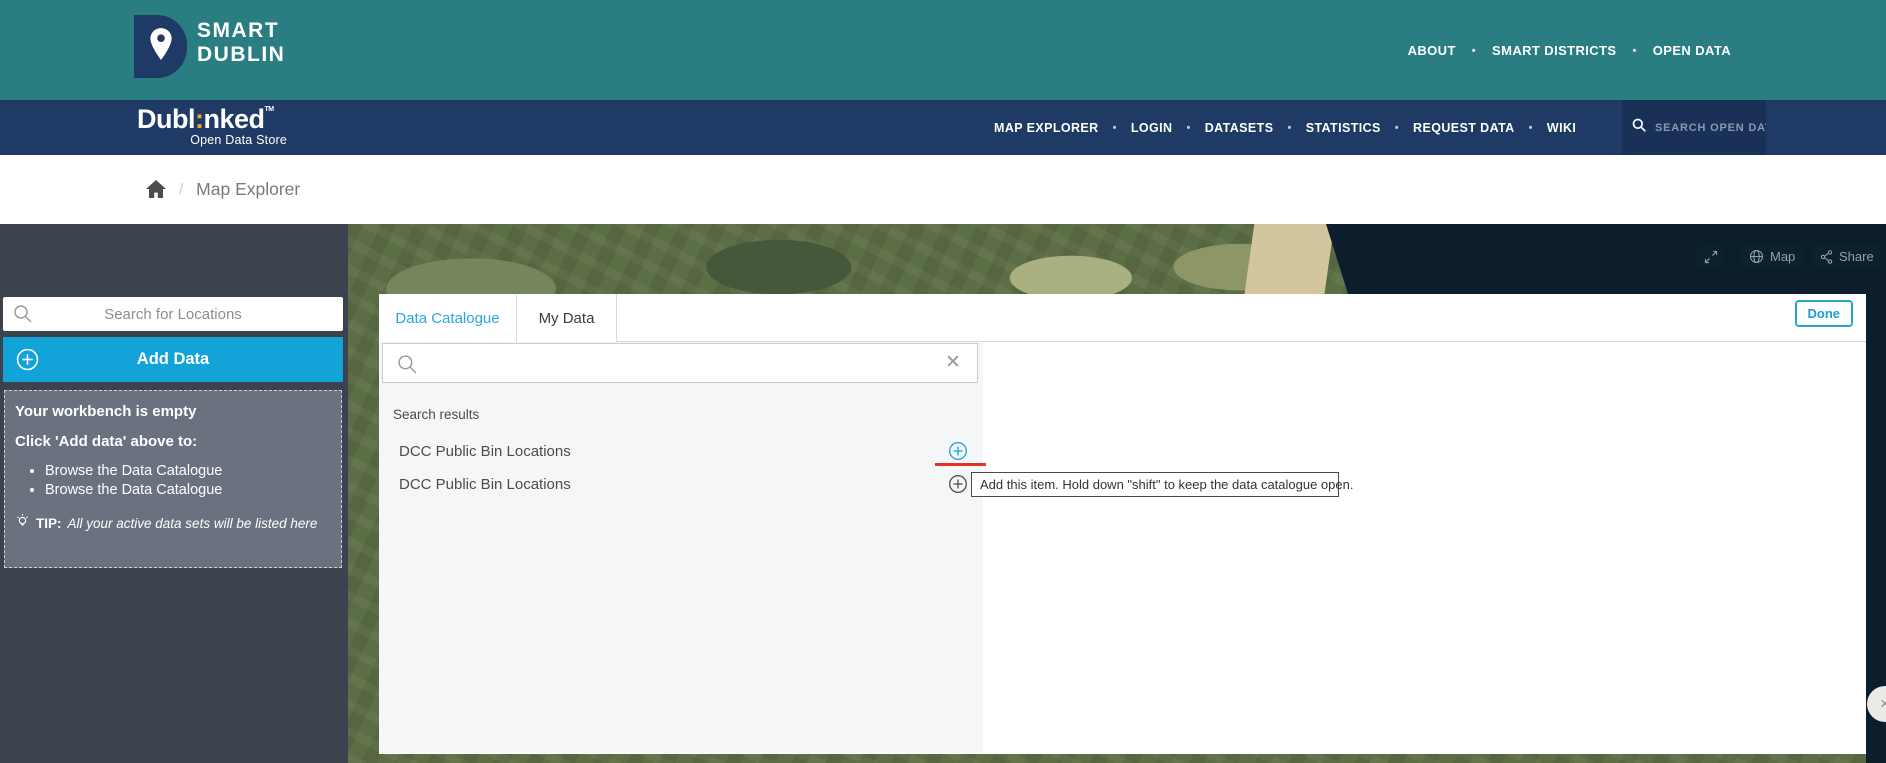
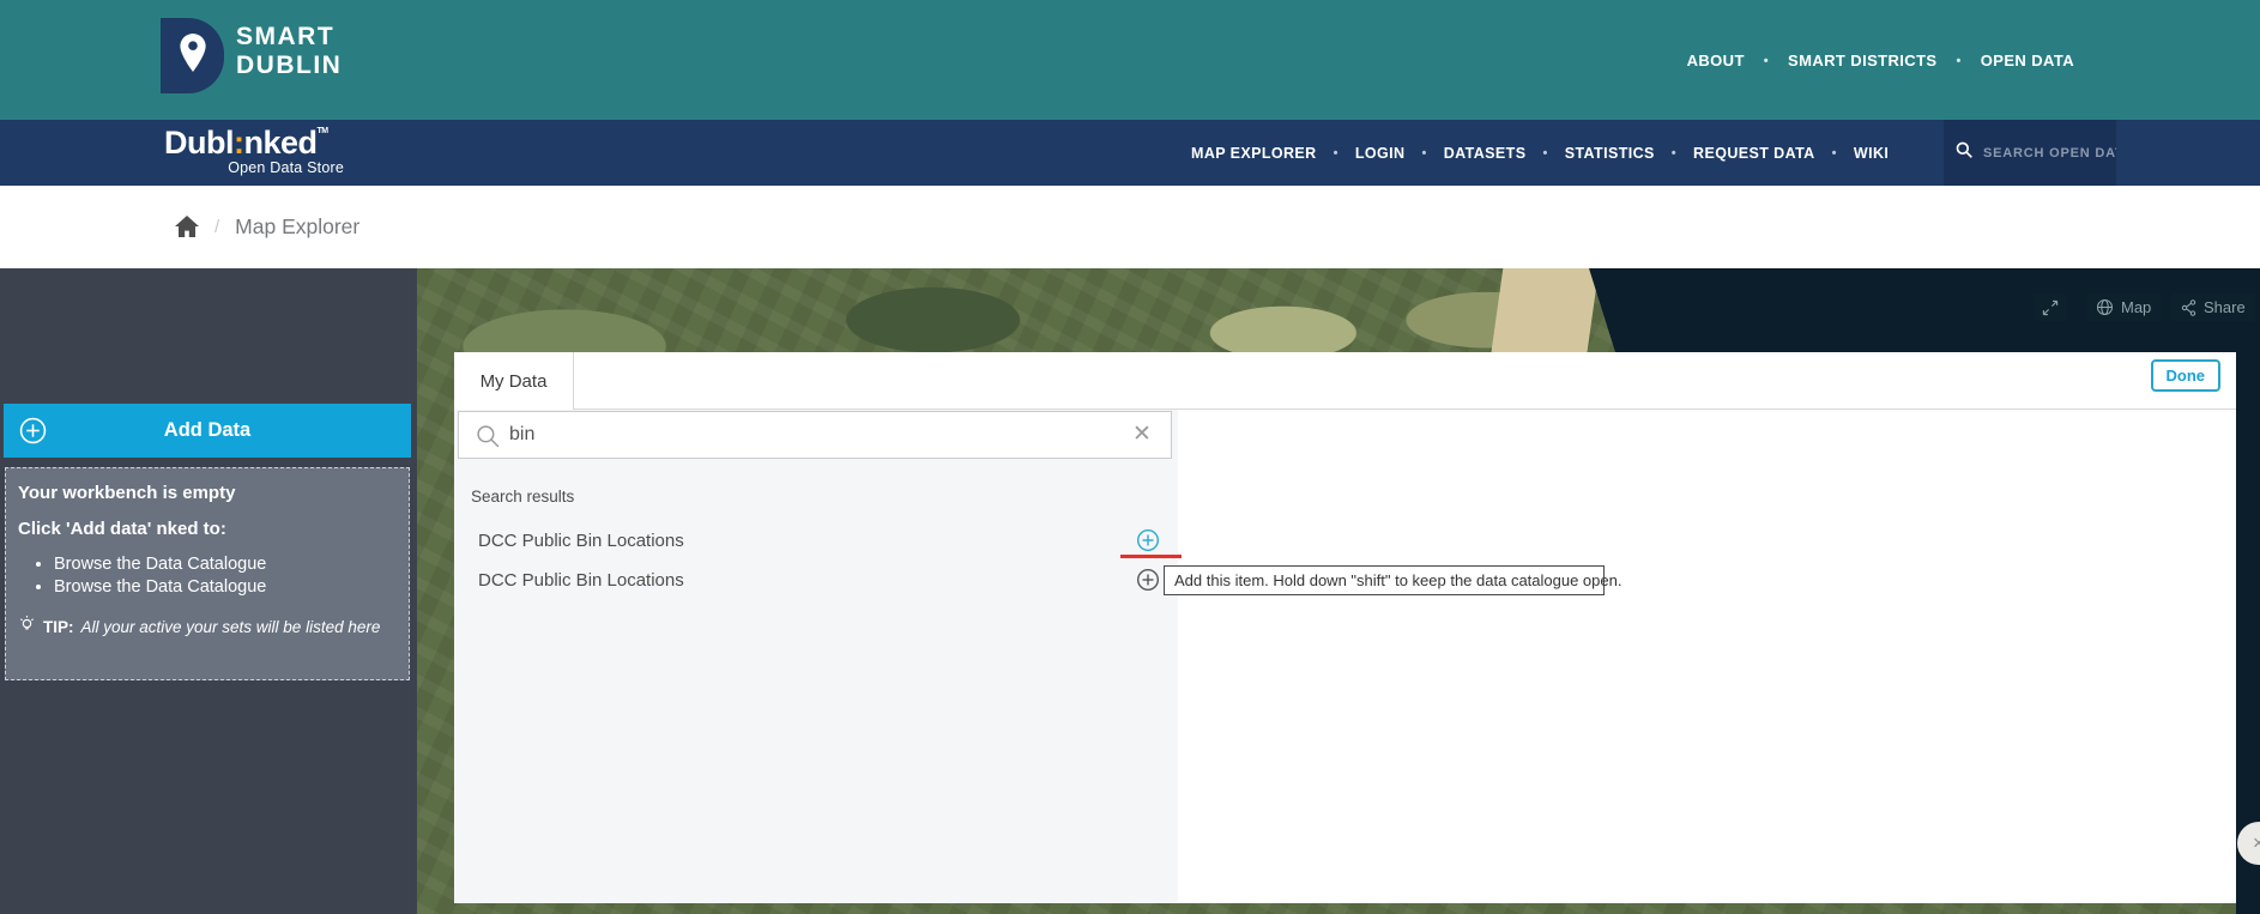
  SMART
  DUBLIN
  ABOUT
  SMART DISTRICTS
  OPEN DATA
  Dubl:nked
  Open Data Store
  MAP EXPLORER
  LOGIN
  DATASETS
  STATISTICS
  REQUEST DATA
  WIKI
  SEARCH OPEN DA
  /
  Map Explorer
  Map
  Share
- Search for Locations
  Add Data
  Your workbench is empty
- Click 'Add data' above to:
+ Click 'Add data' nked to:
  Browse the Data Catalogue
  Browse the Data Catalogue
  TIP:
- All your active data sets will be listed here
+ All your active your sets will be listed here
- Data Catalogue
  My Data
  Done
+ bin
  ✕
  Search results
  DCC Public Bin Locations
  DCC Public Bin Locations
  Add this item. Hold down "shift" to keep the data catalogue open.
  ×
